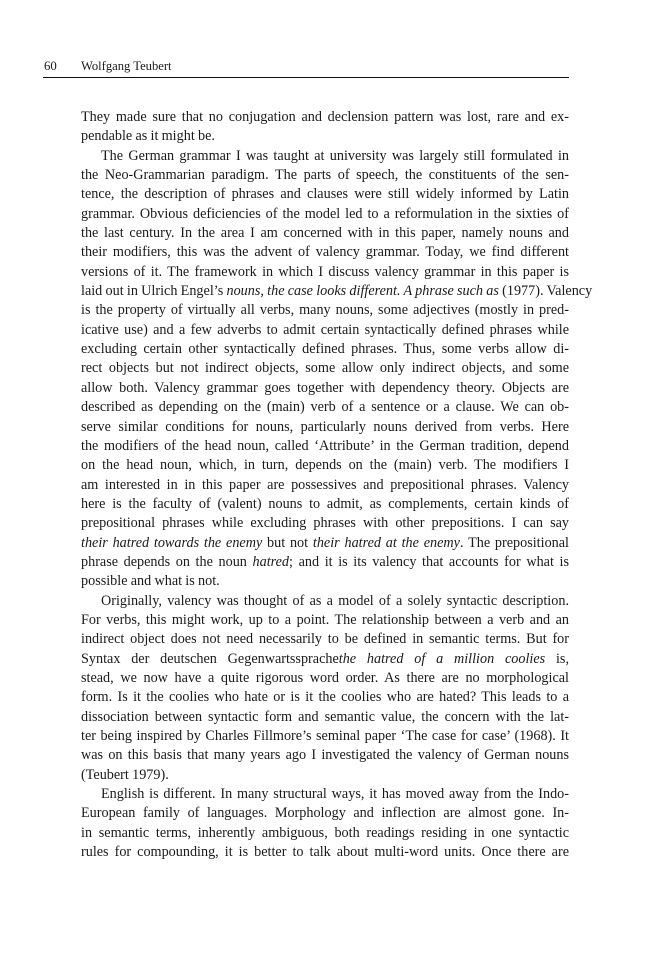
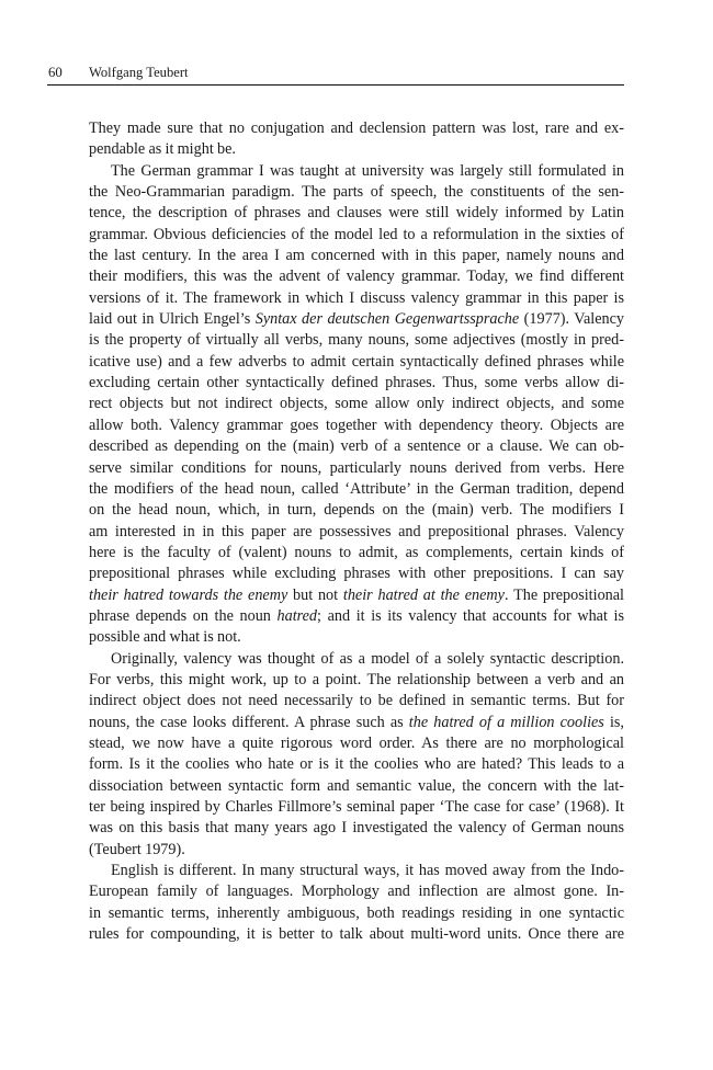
  60
  Wolfgang Teubert
  They made sure that no conjugation and declension pattern was lost, rare and ex-
  pendable as it might be.
  The German grammar I was taught at university was largely still formulated in
  the Neo-Grammarian paradigm. The parts of speech, the constituents of the sen-
  tence, the description of phrases and clauses were still widely informed by Latin
  grammar. Obvious deficiencies of the model led to a reformulation in the sixties of
  the last century. In the area I am concerned with in this paper, namely nouns and
  their modifiers, this was the advent of valency grammar. Today, we find different
  versions of it. The framework in which I discuss valency grammar in this paper is
- laid out in Ulrich Engel’s nouns, the case looks different. A phrase such as (1977). Valency
+ laid out in Ulrich Engel’s Syntax der deutschen Gegenwartssprache (1977). Valency
  is the property of virtually all verbs, many nouns, some adjectives (mostly in pred-
  icative use) and a few adverbs to admit certain syntactically defined phrases while
  excluding certain other syntactically defined phrases. Thus, some verbs allow di-
  rect objects but not indirect objects, some allow only indirect objects, and some
  allow both. Valency grammar goes together with dependency theory. Objects are
  described as depending on the (main) verb of a sentence or a clause. We can ob-
  serve similar conditions for nouns, particularly nouns derived from verbs. Here
  the modifiers of the head noun, called ‘Attribute’ in the German tradition, depend
  on the head noun, which, in turn, depends on the (main) verb. The modifiers I
  am interested in in this paper are possessives and prepositional phrases. Valency
  here is the faculty of (valent) nouns to admit, as complements, certain kinds of
  prepositional phrases while excluding phrases with other prepositions. I can say
  their hatred towards the enemy but not their hatred at the enemy. The prepositional
  phrase depends on the noun hatred; and it is its valency that accounts for what is
  possible and what is not.
  Originally, valency was thought of as a model of a solely syntactic description.
  For verbs, this might work, up to a point. The relationship between a verb and an
  indirect object does not need necessarily to be defined in semantic terms. But for
- Syntax der deutschen Gegenwartssprachethe hatred of a million coolies is,
+ nouns, the case looks different. A phrase such as the hatred of a million coolies is,
  stead, we now have a quite rigorous word order. As there are no morphological
  form. Is it the coolies who hate or is it the coolies who are hated? This leads to a
  dissociation between syntactic form and semantic value, the concern with the lat-
  ter being inspired by Charles Fillmore’s seminal paper ‘The case for case’ (1968). It
  was on this basis that many years ago I investigated the valency of German nouns
  (Teubert 1979).
  English is different. In many structural ways, it has moved away from the Indo-
  European family of languages. Morphology and inflection are almost gone. In-
  in semantic terms, inherently ambiguous, both readings residing in one syntactic
  rules for compounding, it is better to talk about multi-word units. Once there are
